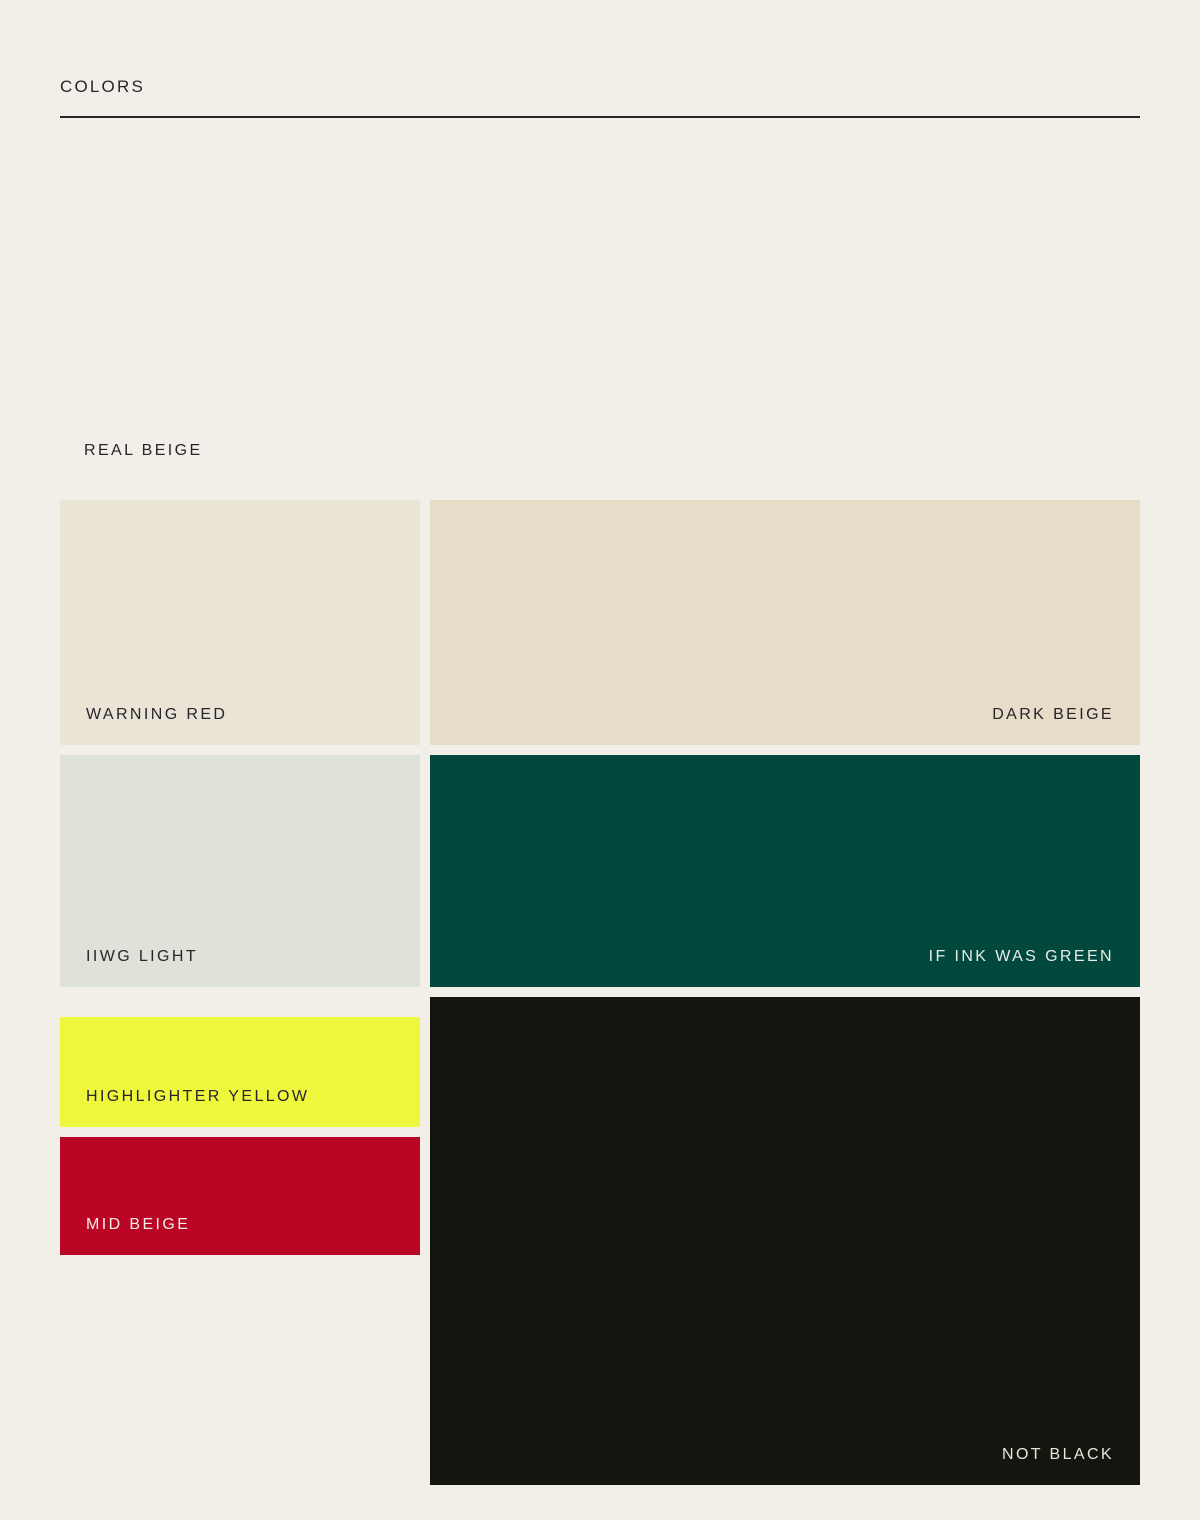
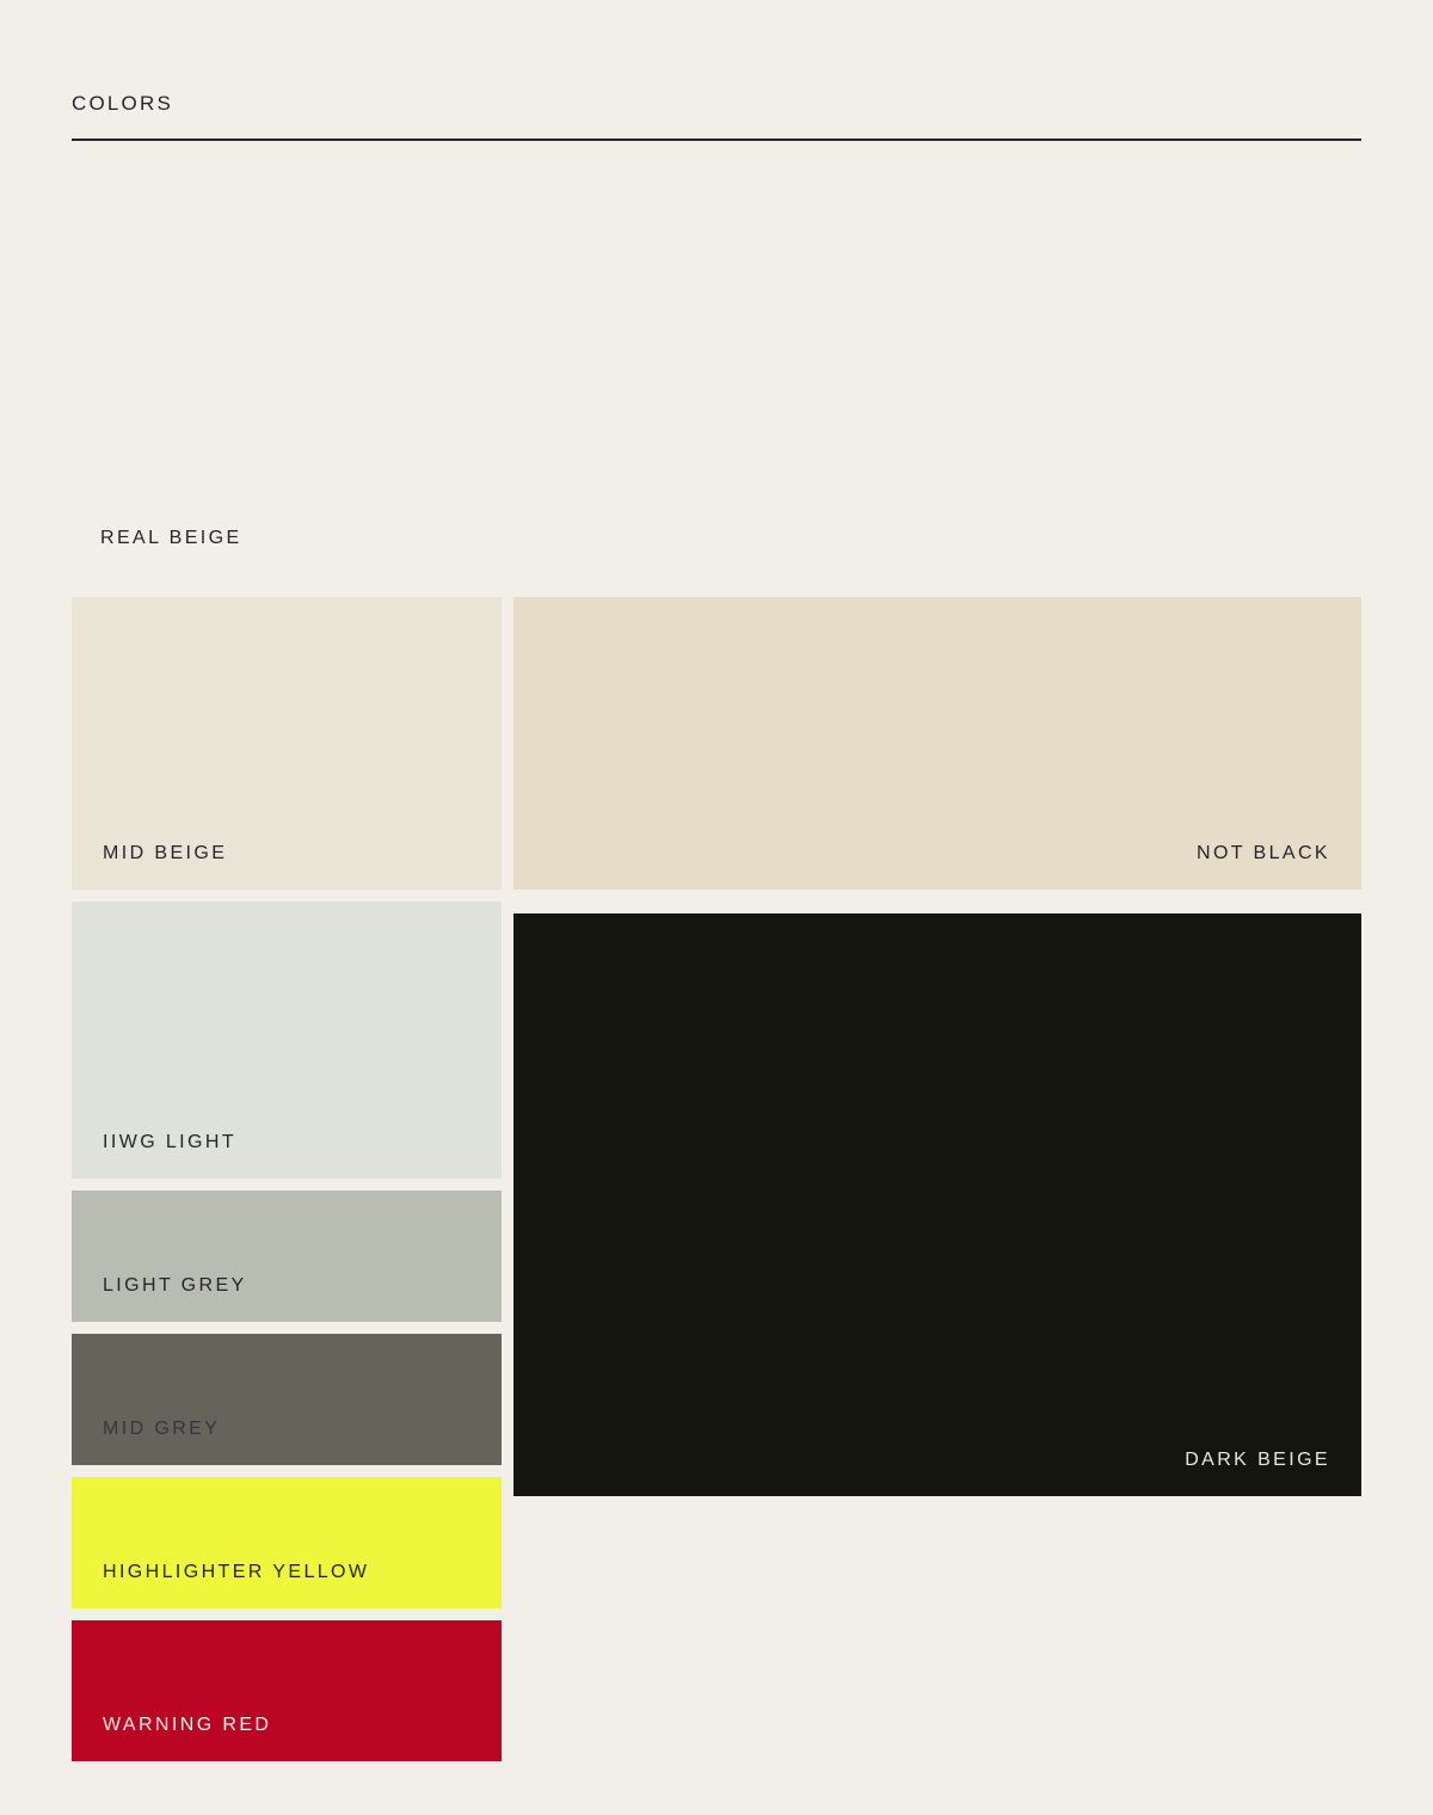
  COLORS
  REAL BEIGE
- WARNING RED
+ MID BEIGE
  IIWG LIGHT
+ LIGHT GREY
+ MID GREY
  HIGHLIGHTER YELLOW
- MID BEIGE
+ WARNING RED
- DARK BEIGE
+ NOT BLACK
- IF INK WAS GREEN
- NOT BLACK
+ DARK BEIGE
